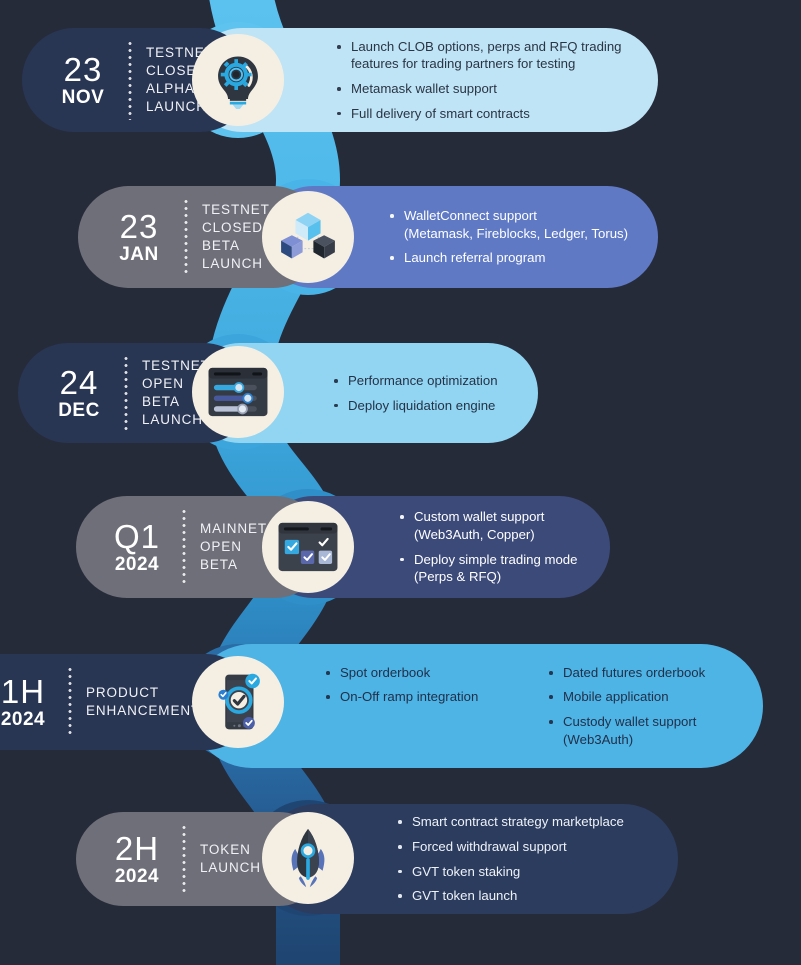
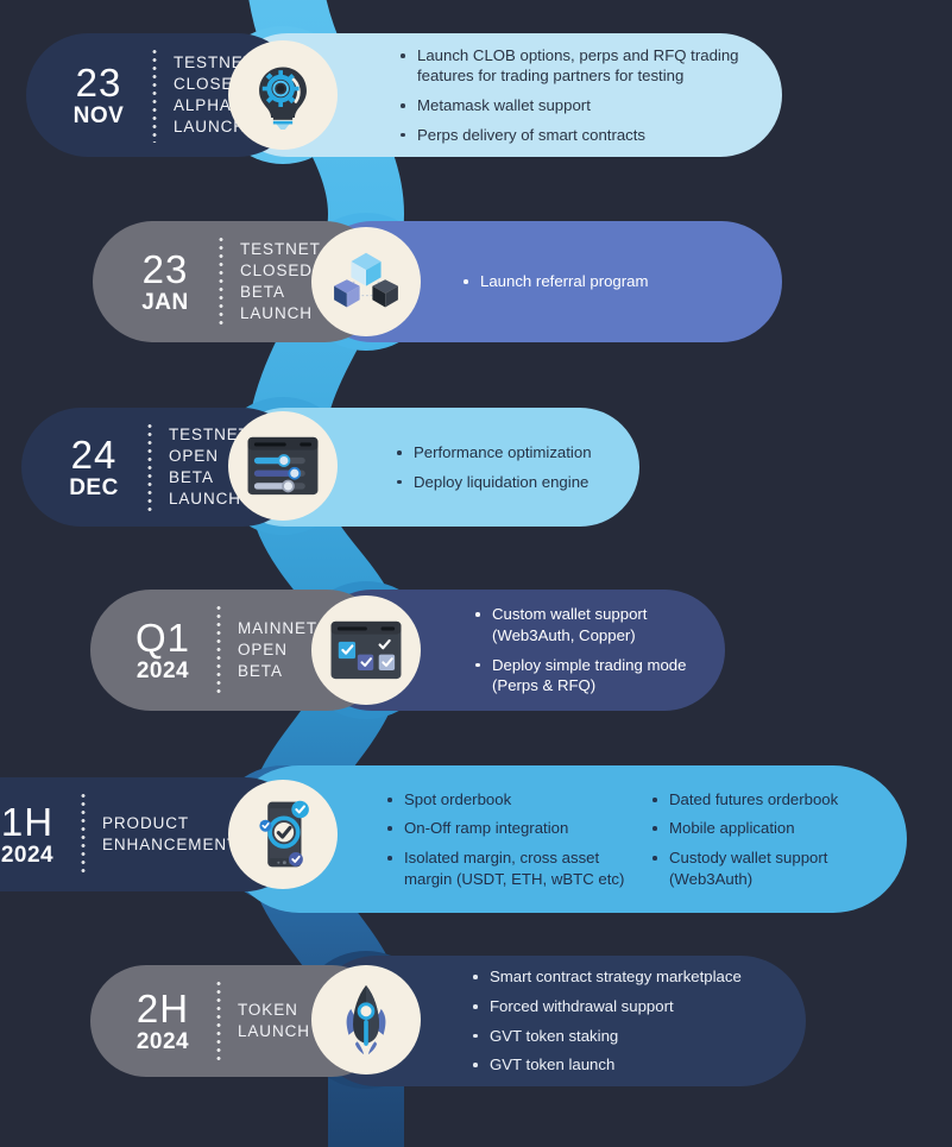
  Launch CLOB options, perps and RFQ trading
  features for trading partners for testing
  Metamask wallet support
- Full delivery of smart contracts
+ Perps delivery of smart contracts
  23
  NOV
  TESTN
  CLOSE
  ALPHA
  LAUNC
- WalletConnect support
- (Metamask, Fireblocks, Ledger, Torus)
  Launch referral program
  23
  JAN
  TESTNET
  CLOSED
  BETA
  LAUNCH
  Performance optimization
  Deploy liquidation engine
  24
  DEC
  TESTNE
  OPEN
  BETA
  LAUNCH
  Custom wallet support
  (Web3Auth, Copper)
  Deploy simple trading mode
  (Perps & RFQ)
  Q1
  2024
  MAINNET
  OPEN
  BETA
  Spot orderbook
  On-Off ramp integration
+ Isolated margin, cross asset
+ margin (USDT, ETH, wBTC etc)
  Dated futures orderbook
  Mobile application
  Custody wallet support
  (Web3Auth)
  1H
  2024
  PRODUCT
  ENHANCEMEN
  Smart contract strategy marketplace
  Forced withdrawal support
  GVT token staking
  GVT token launch
  2H
  2024
  TOKEN
  LAUNCH
